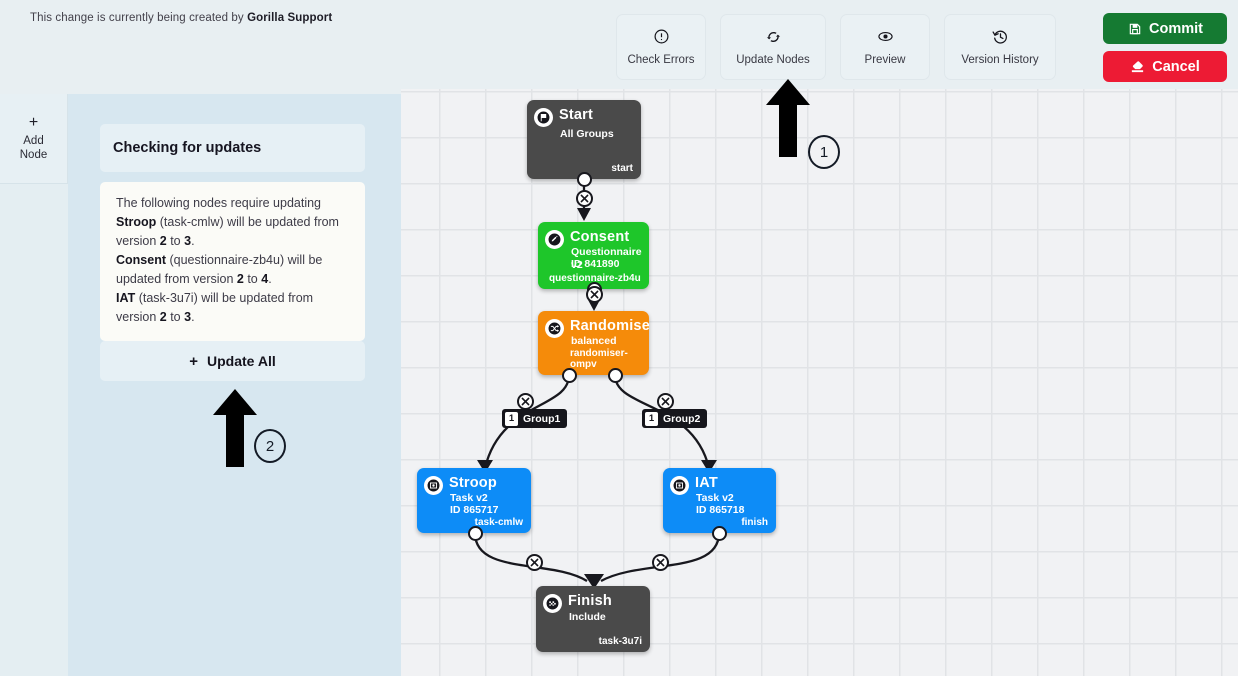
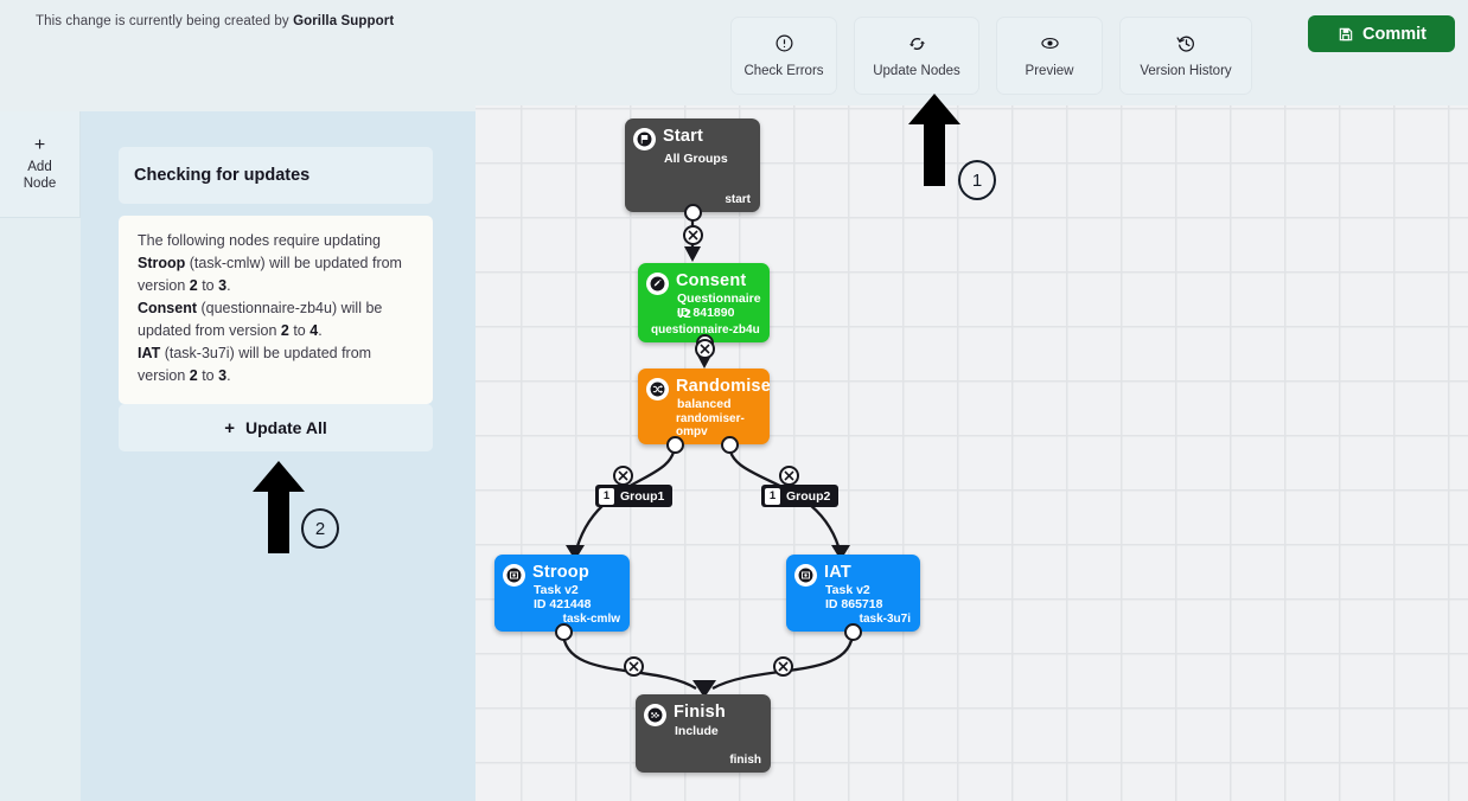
  This change is currently being created by Gorilla Support
  Check Errors
  Update Nodes
  Preview
  Version History
  Commit
- Cancel
  +
  Add
  Node
  Checking for updates
  The following nodes require updating
  Stroop (task-cmlw) will be updated from version 2 to 3.
  Consent (questionnaire-zb4u) will be updated from version 2 to 4.
  IAT (task-3u7i) will be updated from version 2 to 3.
  +
  Update All
  Start
  All Groups
  start
  Consent
  Questionnaire v2
  ID 841890
  questionnaire-zb4u
  Randomise
  balanced
  randomiser-ompv
  Stroop
  Task v2
- ID 865717
+ ID 421448
  task-cmlw
  IAT
  Task v2
  ID 865718
- finish
+ task-3u7i
  Finish
  Include
- task-3u7i
+ finish
  1
  Group1
  1
  Group2
  1
  2
